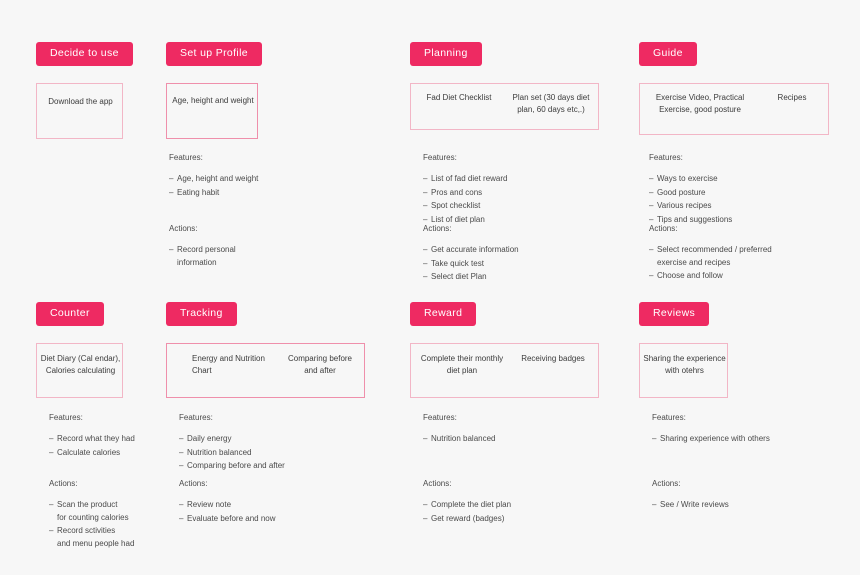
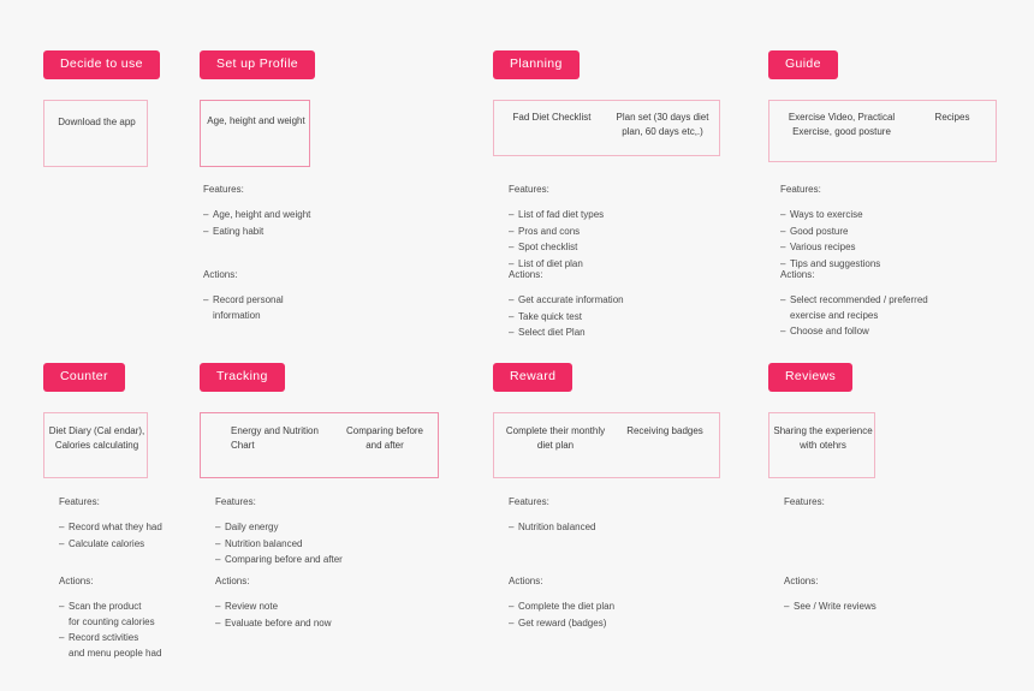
  Decide to use
  Download the app
  Set up Profile
  Age, height and weight
  Features:
  Age, height and weight
  Eating habit
  Actions:
  Record personal
  information
  Planning
  Fad Diet Checklist
  Plan set (30 days diet plan, 60 days etc,.)
  Features:
- List of fad diet reward
+ List of fad diet types
  Pros and cons
  Spot checklist
  List of diet plan
  Actions:
  Get accurate information
  Take quick test
  Select diet Plan
  Guide
  Exercise Video, Practical Exercise, good posture
  Recipes
  Features:
  Ways to exercise
  Good posture
  Various recipes
  Tips and suggestions
  Actions:
  Select recommended / preferred
  exercise and recipes
  Choose and follow
  Counter
  Diet Diary (Cal endar), Calories calculating
  Features:
  Record what they had
  Calculate calories
  Actions:
  Scan the product
  for counting calories
  Record sctivities
  and menu people had
  Tracking
  Energy and Nutrition Chart
  Comparing before and after
  Features:
  Daily energy
  Nutrition balanced
  Comparing before and after
  Actions:
  Review note
  Evaluate before and now
  Reward
  Complete their monthly diet plan
  Receiving badges
  Features:
  Nutrition balanced
  Actions:
  Complete the diet plan
  Get reward (badges)
  Reviews
  Sharing the experience with otehrs
  Features:
- Sharing experience with others
  Actions:
  See / Write reviews
